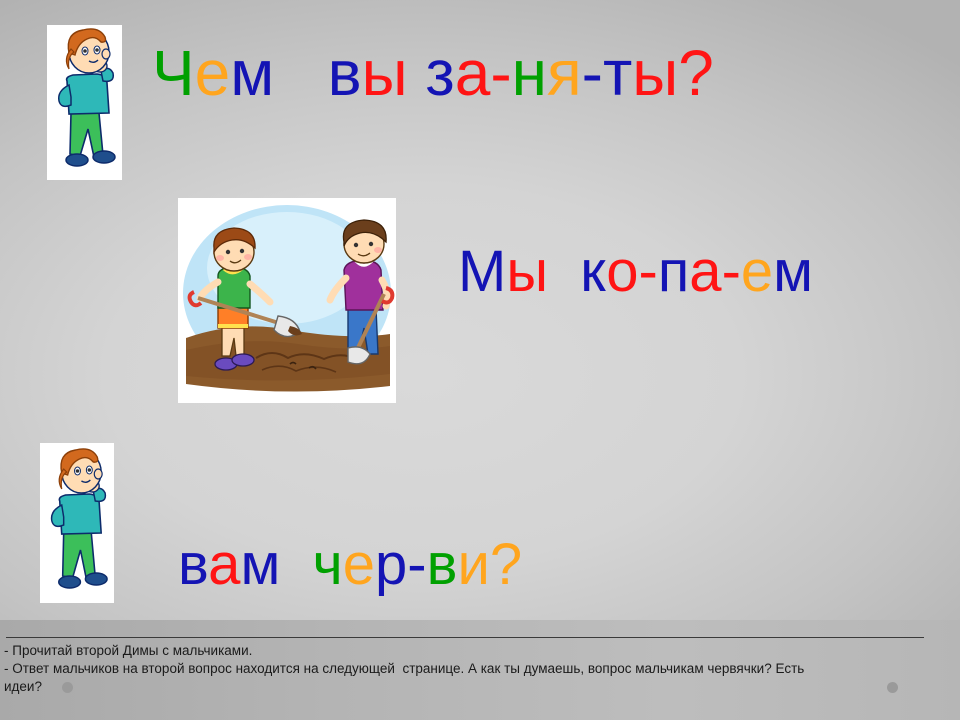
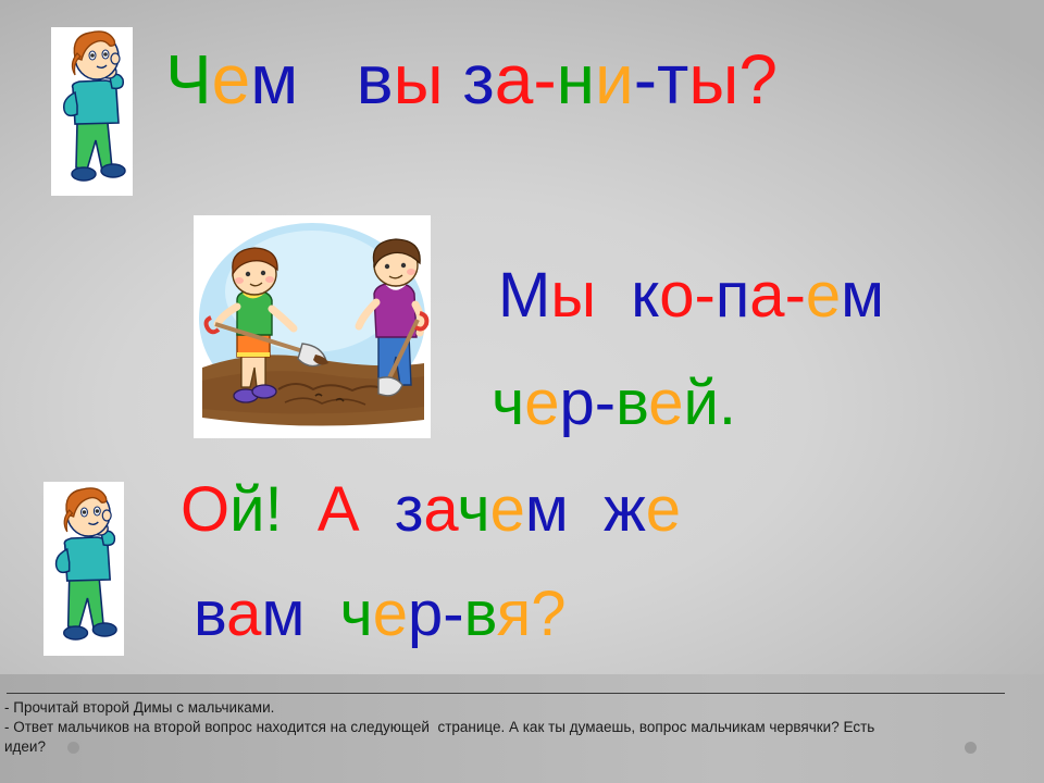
- Чем вы за-ня-ты?
+ Чем вы за-ни-ты?
  Мы ко-па-ем
+ чер-вей.
+ Ой! А зачем же
- вам чер-ви?
+ вам чер-вя?
  - Прочитай второй Димы с мальчиками.
  - Ответ мальчиков на второй вопрос находится на следующей странице. А как ты думаешь, вопрос мальчикам червячки? Есть
  идеи?
